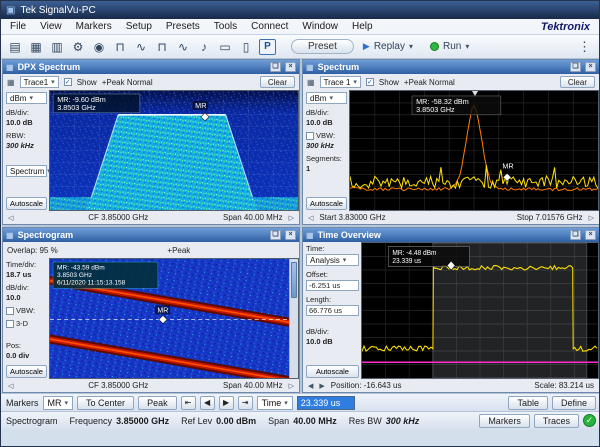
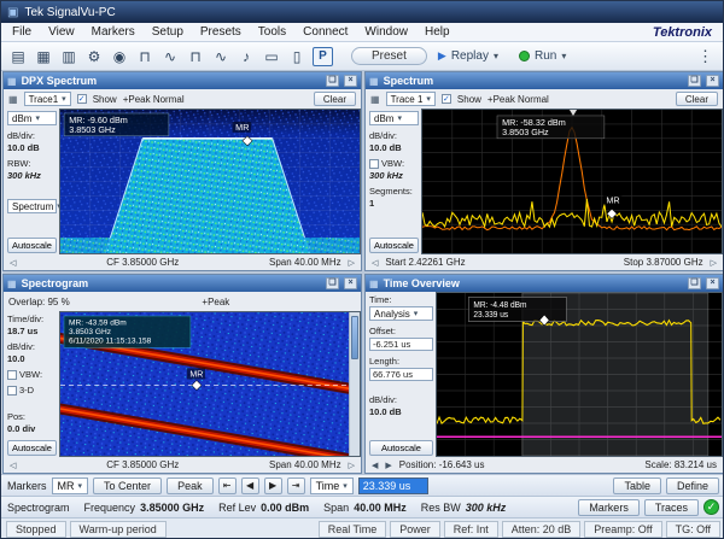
  ▣
  Tek SignalVu-PC
  File
  View
  Markers
  Setup
  Presets
  Tools
  Connect
  Window
  Help
  Tektronix
  ▤
  ▦
  ▥
  ⚙
  ◉
  ⊓
  ∿
  ⊓
  ∿
  ♪
  ▭
  ▯
  P
  Preset
  ▶
  Replay
  ▾
  Run
  ▾
  ⋮
  ▦
  DPX Spectrum
  ▦
  Trace1
  Show
  +Peak Normal
  Clear
  dBm
  dB/div:
  10.0 dB
  RBW:
  300 kHz
  Spectrum
  Autoscale
  CF 3.85000 GHz
  Span 40.00 MHz
  ▦
  Spectrum
  ▦
  Trace 1
  Show
  +Peak Normal
  Clear
  dBm
  dB/div:
  10.0 dB
  VBW:
  300 kHz
  Segments:
  1
  Autoscale
- Start 3.83000 GHz
+ Start 2.42261 GHz
- Stop 7.01576 GHz
+ Stop 3.87000 GHz
  ▦
  Spectrogram
  Overlap: 95 %
  +Peak
  Time/div:
  18.7 us
  dB/div:
  10.0
  VBW:
  3-D
  Pos:
  0.0 div
  Autoscale
  CF 3.85000 GHz
  Span 40.00 MHz
  ▦
  Time Overview
  Time:
  Analysis
  Offset:
  -6.251 us
  Length:
  66.776 us
  dB/div:
  10.0 dB
  Autoscale
  Position: -16.643 us
  Scale: 83.214 us
  Markers
  MR
  To Center
  Peak
  ⇤
  ◀
  ▶
  ⇥
  Time
  23.339 us
  Table
  Define
  Spectrogram
  Frequency
  3.85000 GHz
  Ref Lev
  0.00 dBm
  Span
  40.00 MHz
  Res BW
  300 kHz
  Markers
  Traces
  ✓
+ Stopped
+ Warm-up period
+ Real Time
+ Power
+ Ref: Int
+ Atten: 20 dB
+ Preamp: Off
+ TG: Off
